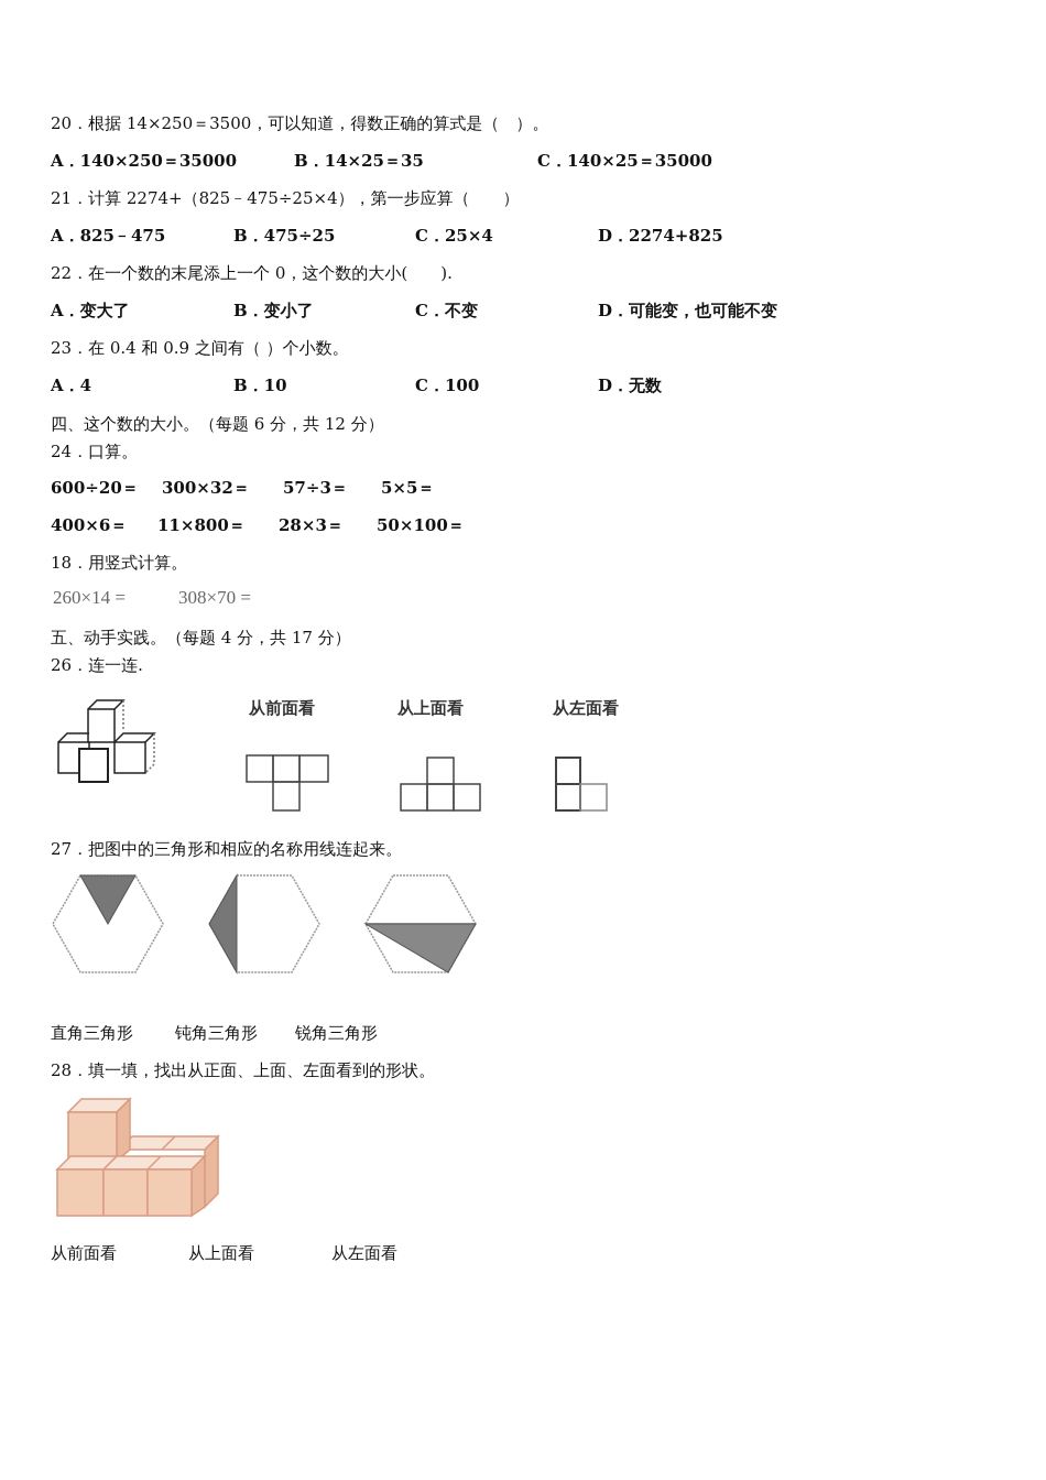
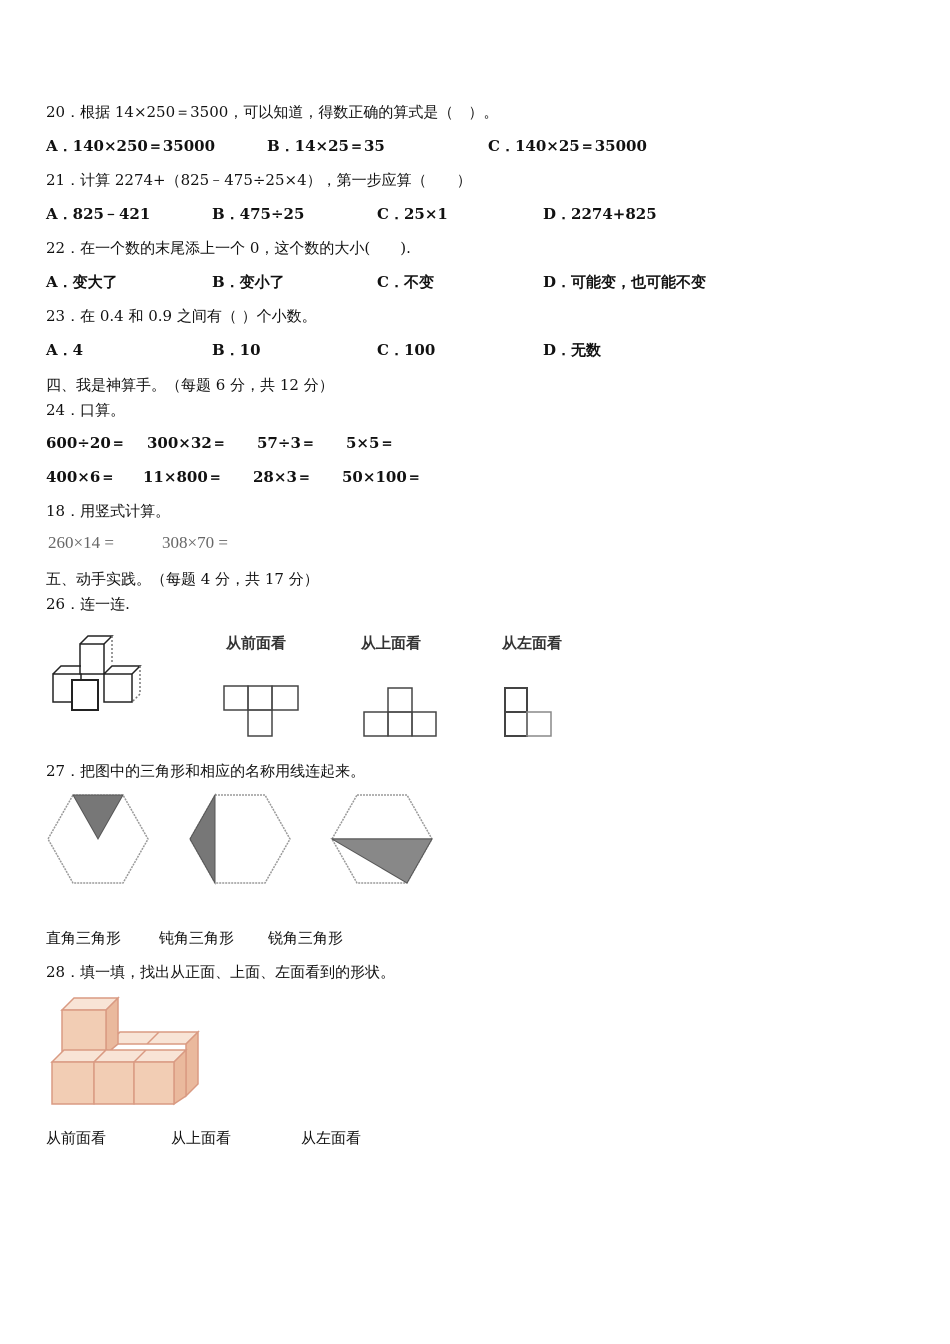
  20．根据 14×250＝3500，可以知道，得数正确的算式是（ ）。
  A．140×250＝35000
  B．14×25＝35
  C．140×25＝35000
  21．计算 2274+（825﹣475÷25×4），第一步应算（ ）
- A．825﹣475
+ A．825﹣421
  B．475÷25
- C．25×4
+ C．25×1
  D．2274+825
  22．在一个数的末尾添上一个 0，这个数的大小( ).
  A．变大了
  B．变小了
  C．不变
  D．可能变，也可能不变
  23．在 0.4 和 0.9 之间有（ ）个小数。
  A．4
  B．10
  C．100
  D．无数
- 四、这个数的大小。（每题 6 分，共 12 分）
+ 四、我是神算手。（每题 6 分，共 12 分）
  24．口算。
  600÷20＝
  300×32＝
  57÷3＝
  5×5＝
  400×6＝
  11×800＝
  28×3＝
  50×100＝
  18．用竖式计算。
  260×14 =
  308×70 =
  五、动手实践。（每题 4 分，共 17 分）
  26．连一连.
  从前面看
  从上面看
  从左面看
  27．把图中的三角形和相应的名称用线连起来。
  直角三角形
  钝角三角形
  锐角三角形
  28．填一填，找出从正面、上面、左面看到的形状。
  从前面看
  从上面看
  从左面看
